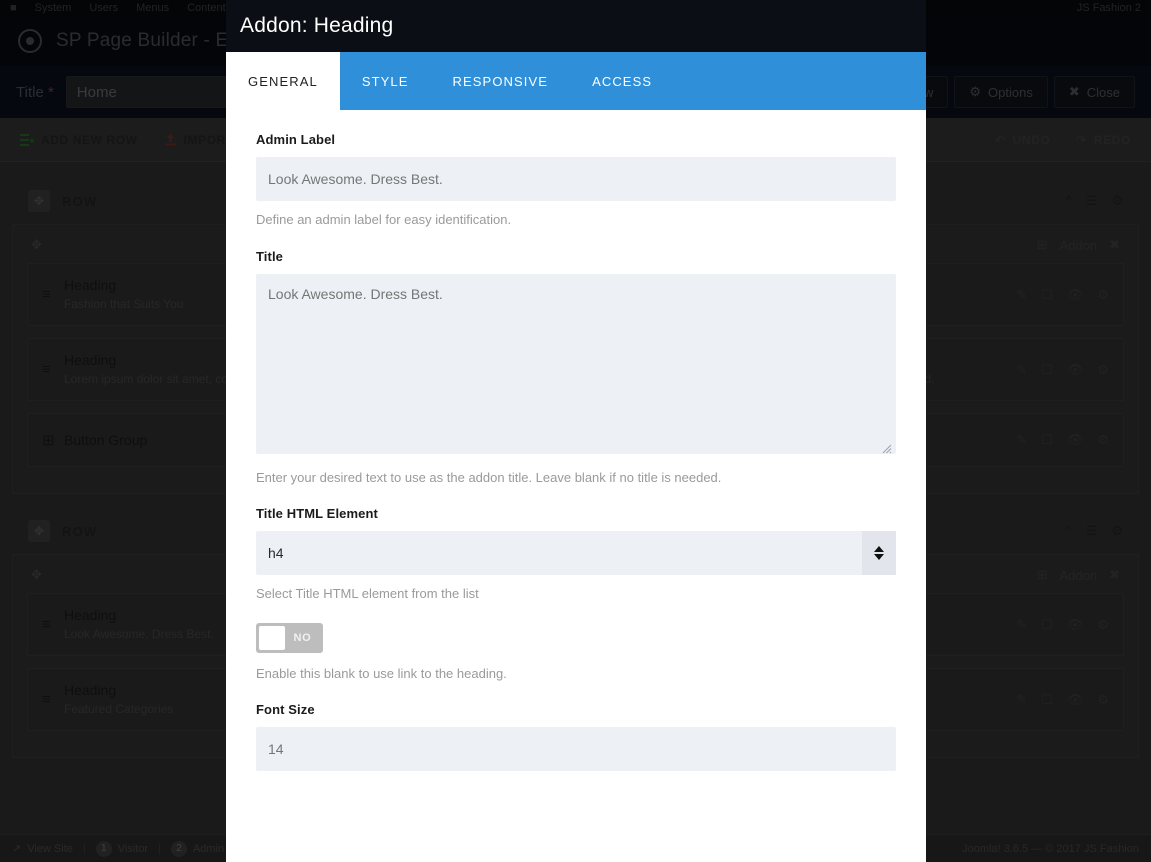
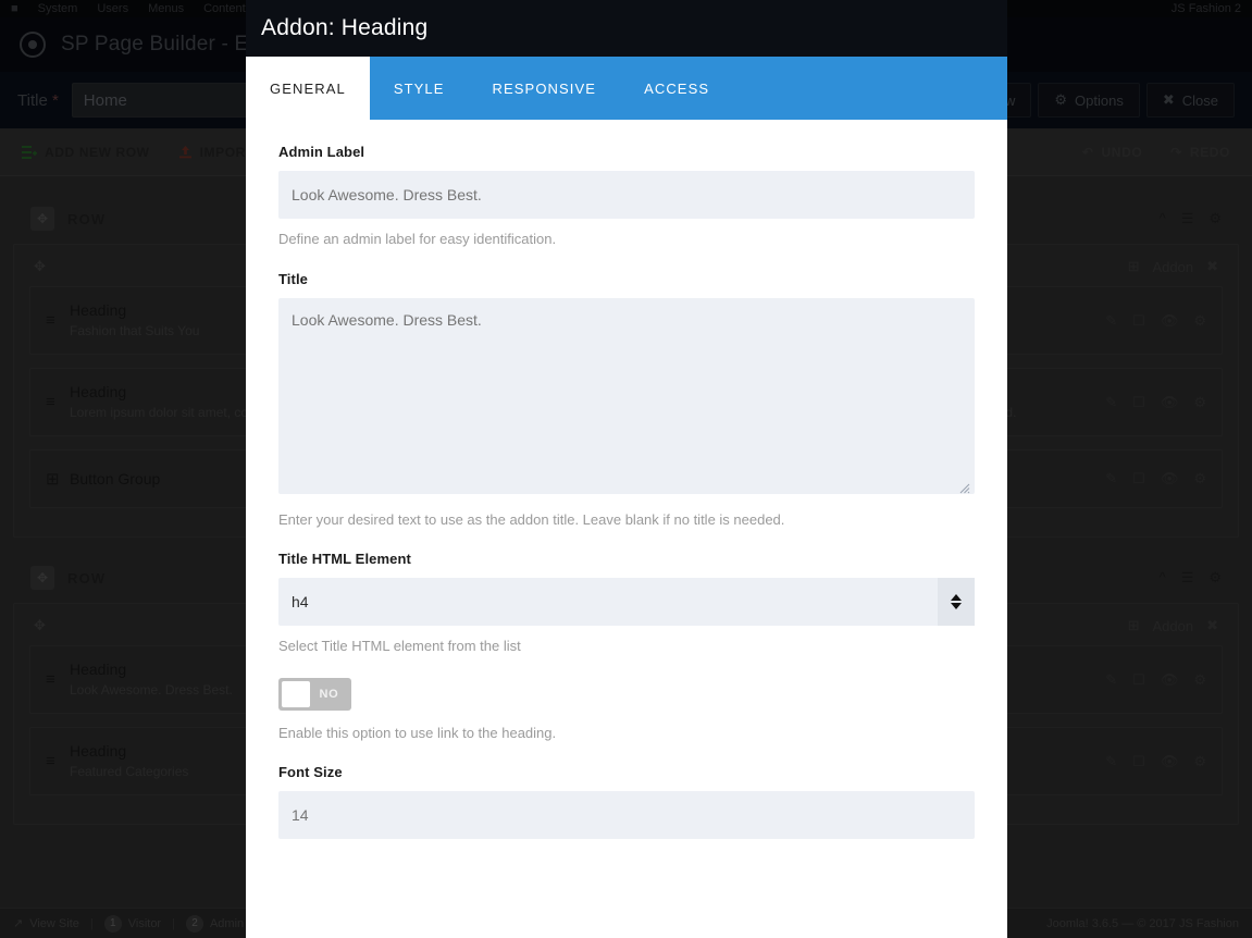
  ■
  System
  Users
  Menus
  Content
  JS Fashion 2
  Title *
  Home
  ⚙
  Options
  ✖
  Close
  1
  2
  Addon: Heading
  GENERAL
  STYLE
  RESPONSIVE
  ACCESS
  Admin Label
  Look Awesome. Dress Best.
  Define an admin label for easy identification.
  Title
  Look Awesome. Dress Best.
  Enter your desired text to use as the addon title. Leave blank if no title is needed.
  Title HTML Element
  h4
  Select Title HTML element from the list
  NO
- Enable this blank to use link to the heading.
+ Enable this option to use link to the heading.
  Font Size
  14
